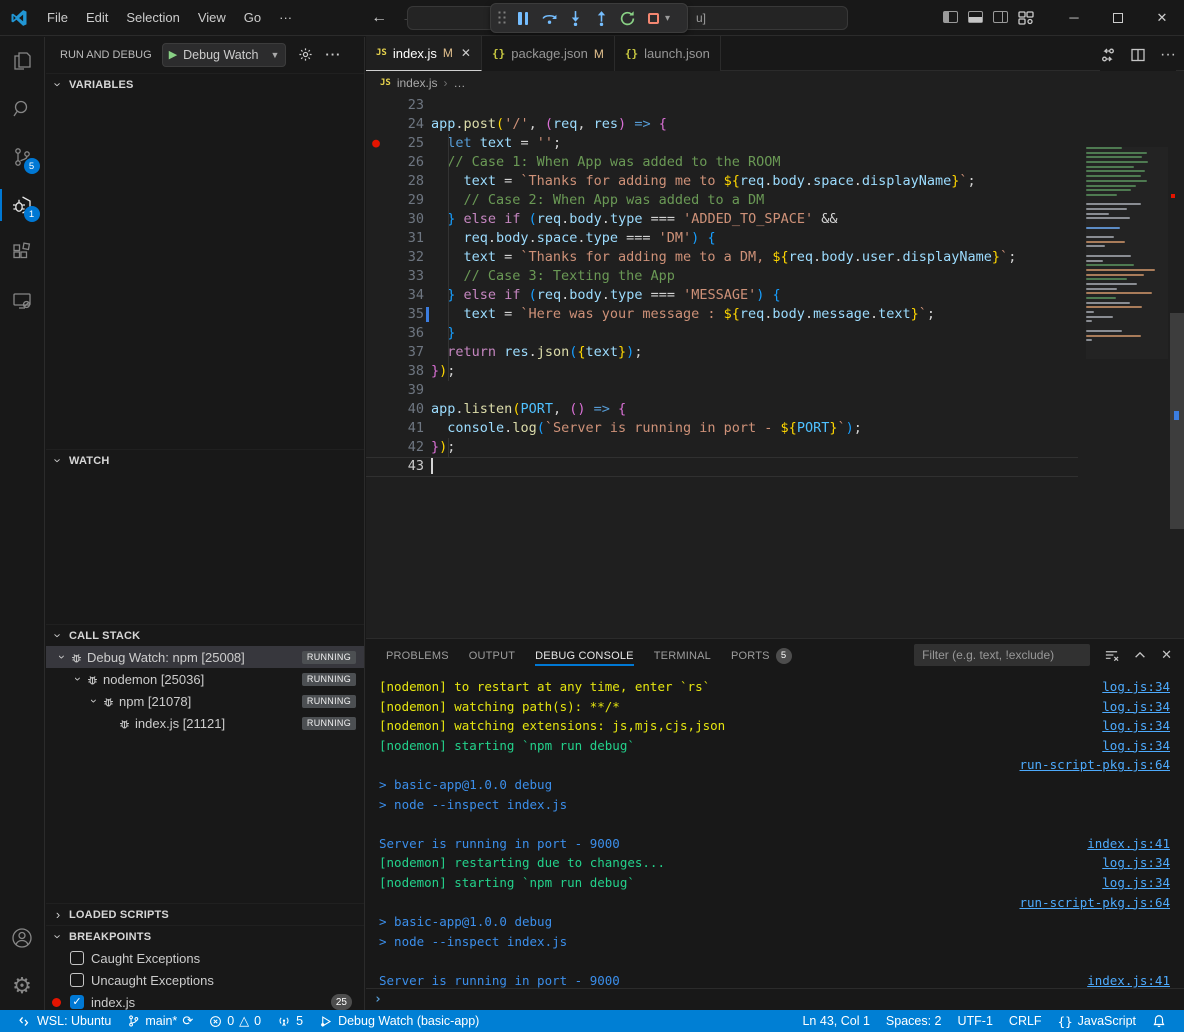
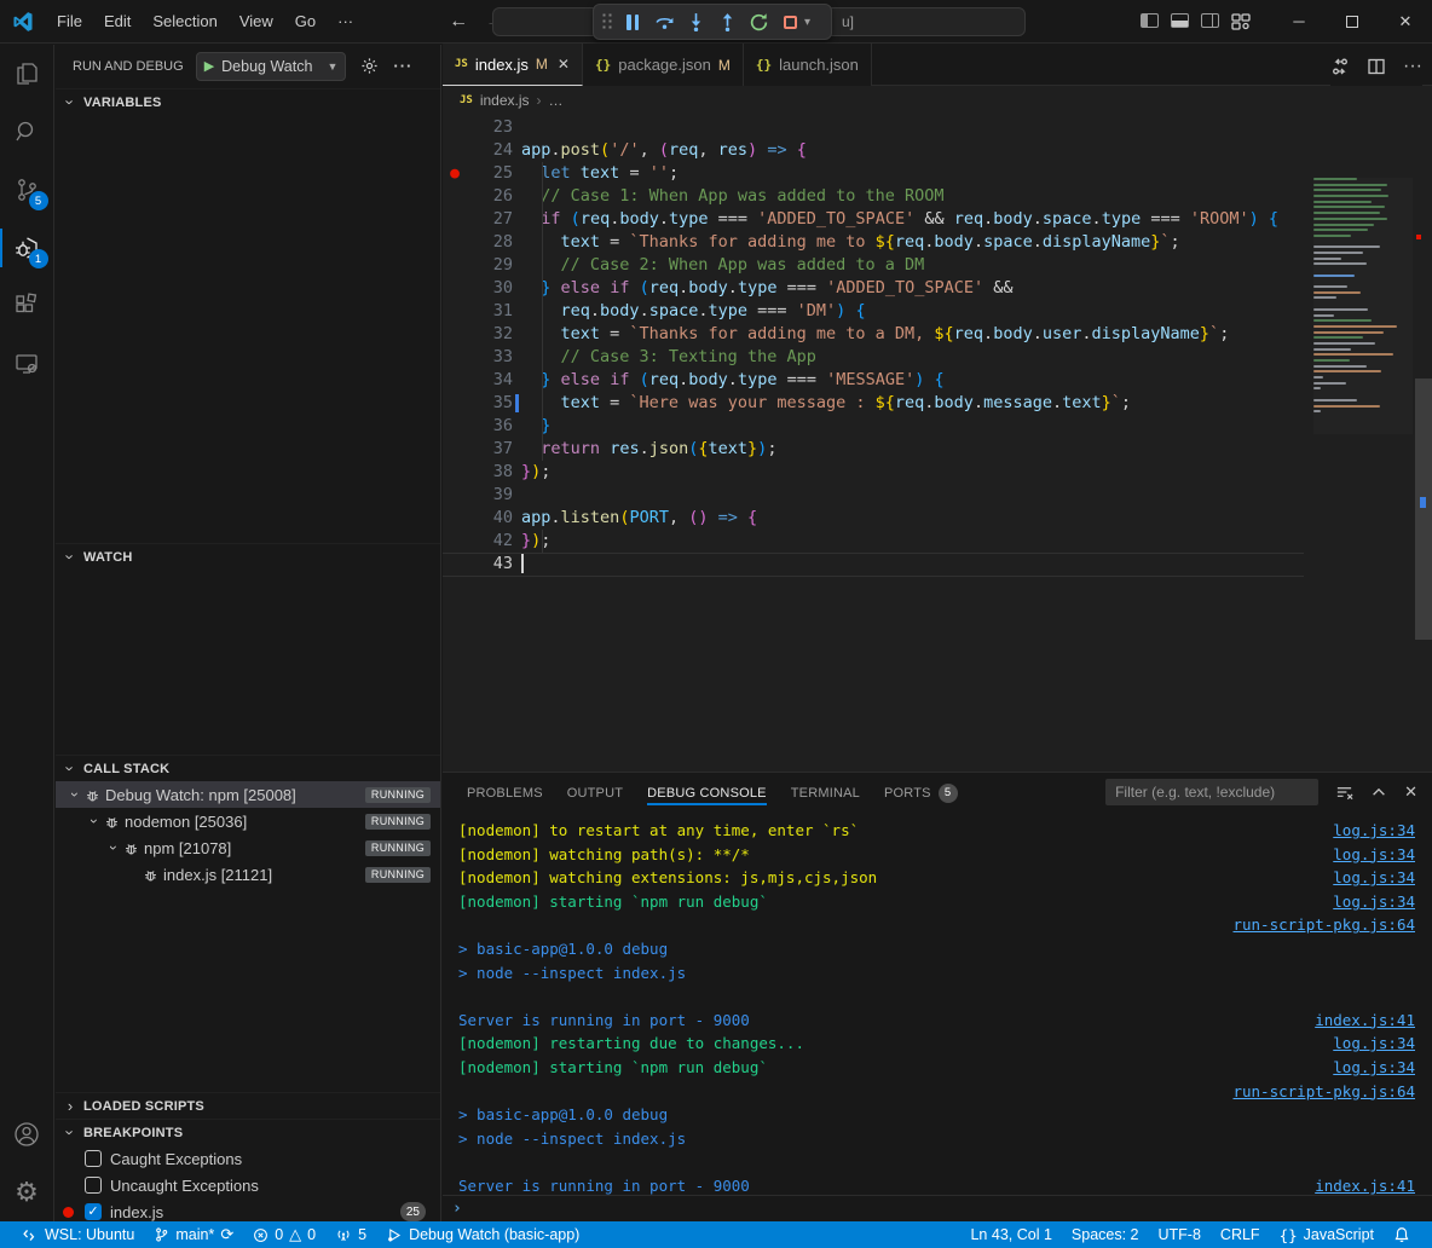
  File
  Edit
  Selection
  View
  Go
  ···
  ←
  u]
  ▾
  ─
  ✕
  5
  1
  ⚙
  RUN AND DEBUG
  ▶
  Debug Watch
  ▼
  ···
  VARIABLES
  WATCH
  CALL STACK
  Debug Watch: npm [25008]
  RUNNING
  nodemon [25036]
  RUNNING
  npm [21078]
  RUNNING
  index.js [21121]
  RUNNING
  ›
  LOADED SCRIPTS
  BREAKPOINTS
  Caught Exceptions
  Uncaught Exceptions
  ✓
  index.js
  25
  JS
  index.js
  M
  ✕
  {}
  package.json
  M
  {}
  launch.json
  ···
  JS
  index.js
  ›
  …
  23
  24
  app.post('/', (req, res) => {
  ●
  25
  let text = '';
  26
  // Case 1: When App was added to the ROOM
+ 27
+ if (req.body.type === 'ADDED_TO_SPACE' && req.body.space.type === 'ROOM') {
  28
  text = `Thanks for adding me to ${req.body.space.displayName}`;
  29
  // Case 2: When App was added to a DM
  30
  } else if (req.body.type === 'ADDED_TO_SPACE' &&
  31
  req.body.space.type === 'DM') {
  32
  text = `Thanks for adding me to a DM, ${req.body.user.displayName}`;
  33
  // Case 3: Texting the App
  34
  } else if (req.body.type === 'MESSAGE') {
  35
  text = `Here was your message : ${req.body.message.text}`;
  36
  }
  37
  return res.json({text});
  38
  });
  39
  40
  app.listen(PORT, () => {
- 41
- console.log(`Server is running in port - ${PORT}`);
  42
  });
  43
  PROBLEMS
  OUTPUT
  DEBUG CONSOLE
  TERMINAL
  PORTS
  5
  Filter (e.g. text, !exclude)
  ✕
  [nodemon] to restart at any time, enter `rs`
  log.js:34
  [nodemon] watching path(s): **/*
  log.js:34
  [nodemon] watching extensions: js,mjs,cjs,json
  log.js:34
  [nodemon] starting `npm run debug`
  log.js:34
  run-script-pkg.js:64
  > basic-app@1.0.0 debug
  > node --inspect index.js
  Server is running in port - 9000
  index.js:41
  [nodemon] restarting due to changes...
  log.js:34
  [nodemon] starting `npm run debug`
  log.js:34
  run-script-pkg.js:64
  > basic-app@1.0.0 debug
  > node --inspect index.js
  Server is running in port - 9000
  index.js:41
  ›
  WSL: Ubuntu
  main*
  ⟳
  0
  △
  0
  5
  Debug Watch (basic-app)
  Ln 43, Col 1
  Spaces: 2
- UTF-1
+ UTF-8
  CRLF
  {}
  JavaScript
